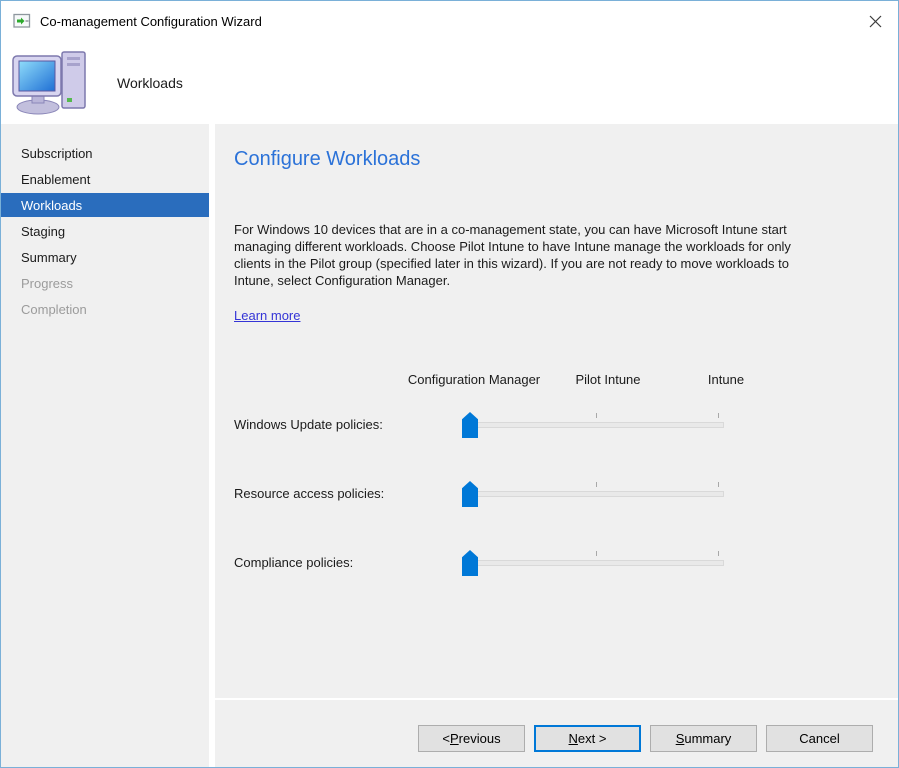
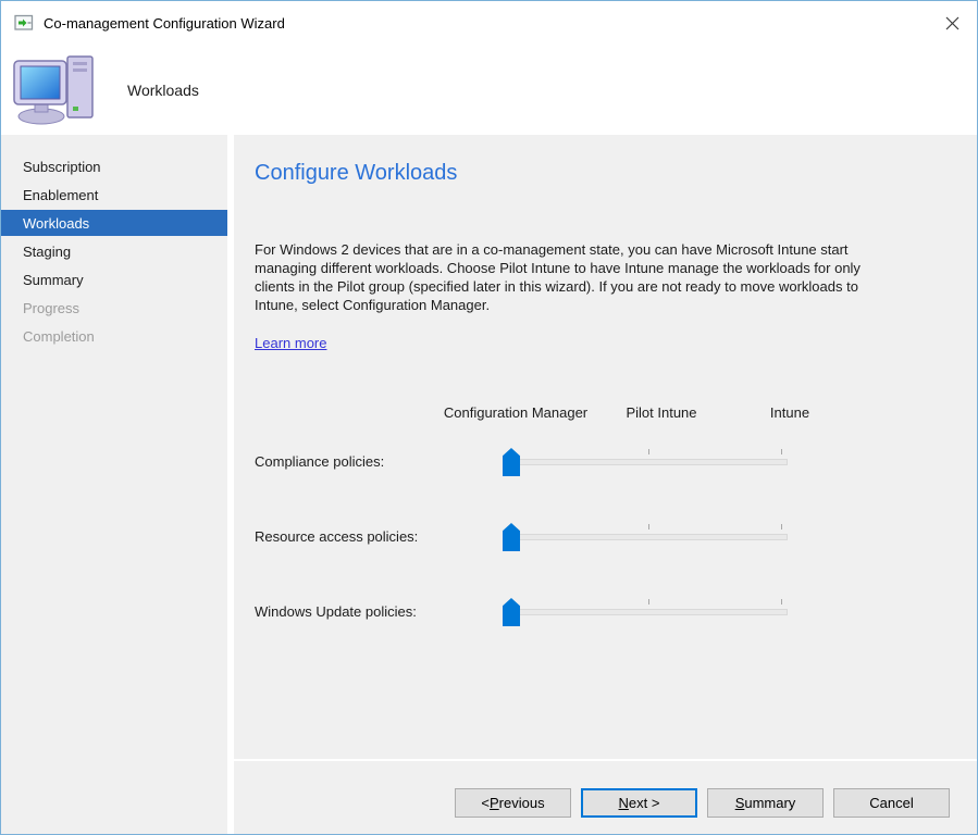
  Co-management Configuration Wizard
  Workloads
  Subscription
  Enablement
  Workloads
  Staging
  Summary
  Progress
  Completion
  Configure Workloads
- For Windows 10 devices that are in a co-management state, you can have Microsoft Intune start managing different workloads. Choose Pilot Intune to have Intune manage the workloads for only clients in the Pilot group (specified later in this wizard). If you are not ready to move workloads to Intune, select Configuration Manager.
+ For Windows 2 devices that are in a co-management state, you can have Microsoft Intune start managing different workloads. Choose Pilot Intune to have Intune manage the workloads for only clients in the Pilot group (specified later in this wizard). If you are not ready to move workloads to Intune, select Configuration Manager.
  Learn more
  Configuration Manager
  Pilot Intune
  Intune
- Windows Update policies:
+ Compliance policies:
  Resource access policies:
- Compliance policies:
+ Windows Update policies:
  <
  P
  revious
  N
  ext >
  S
  ummary
  Cancel
